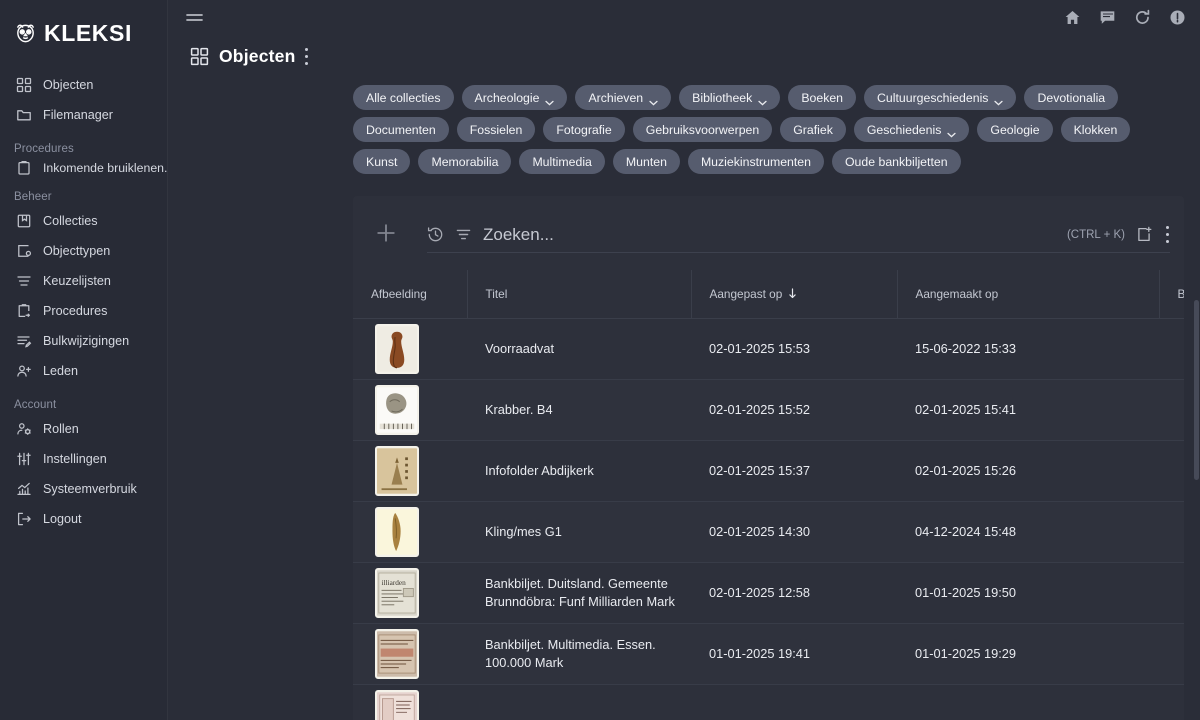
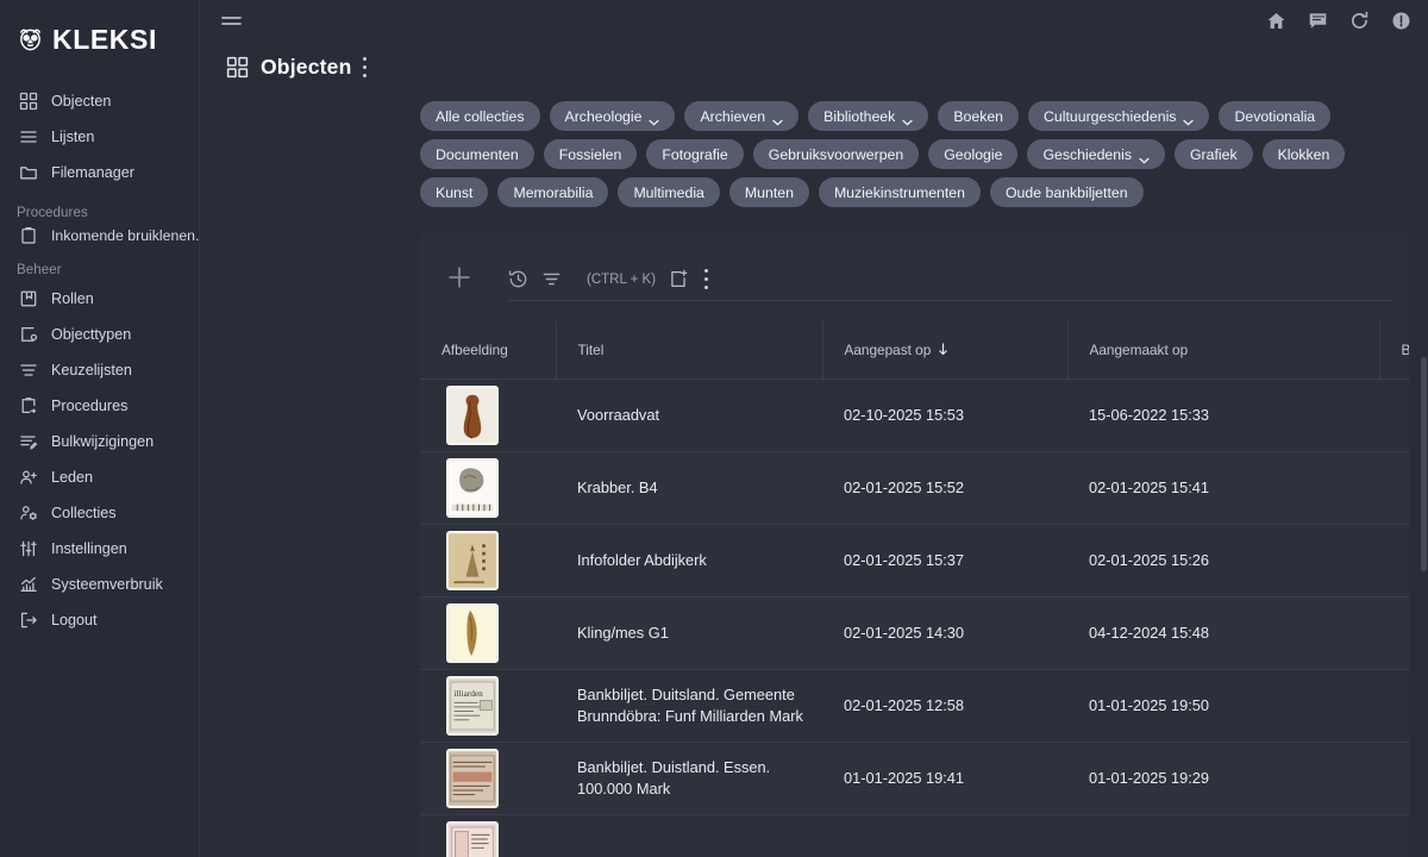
  KLEKSI
  Objecten
+ Lijsten
  Filemanager
  Procedures
  Beheer
- Collecties
+ Rollen
  Objecttypen
  Keuzelijsten
  Procedures
  Bulkwijzigingen
  Leden
- Account
- Rollen
+ Collecties
  Instellingen
  Systeemverbruik
  Logout
  Objecten
  Alle collecties
  Archeologie
  Archieven
  Bibliotheek
  Boeken
  Cultuurgeschiedenis
  Devotionalia
  Documenten
  Fossielen
  Fotografie
  Gebruiksvoorwerpen
- Grafiek
+ Geologie
  Geschiedenis
- Geologie
+ Grafiek
  Klokken
  Kunst
  Memorabilia
  Multimedia
  Munten
  Muziekinstrumenten
  Oude bankbiljetten
- Zoeken...
  (CTRL + K)
  Afbeelding	Titel	Aangepast op	Aangemaakt op	B
- 	Voorraadvat	02-01-2025 15:53	15-06-2022 15:33
+ 	Voorraadvat	02-10-2025 15:53	15-06-2022 15:33
  	Krabber. B4	02-01-2025 15:52	02-01-2025 15:41
  	Infofolder Abdijkerk	02-01-2025 15:37	02-01-2025 15:26
  	Kling/mes G1	02-01-2025 14:30	04-12-2024 15:48
  illiarden	Bankbiljet. Duitsland. Gemeente Brunndöbra: Funf Milliarden Mark	02-01-2025 12:58	01-01-2025 19:50
- 	Bankbiljet. Multimedia. Essen. 100.000 Mark	01-01-2025 19:41	01-01-2025 19:29
+ 	Bankbiljet. Duistland. Essen. 100.000 Mark	01-01-2025 19:41	01-01-2025 19:29
